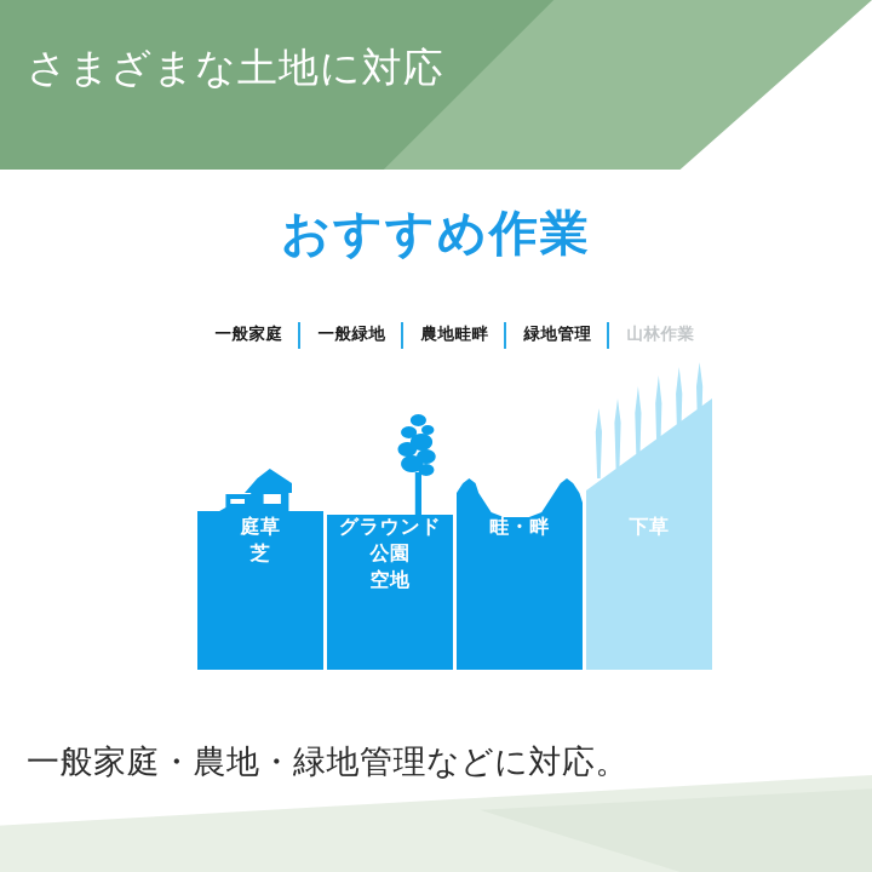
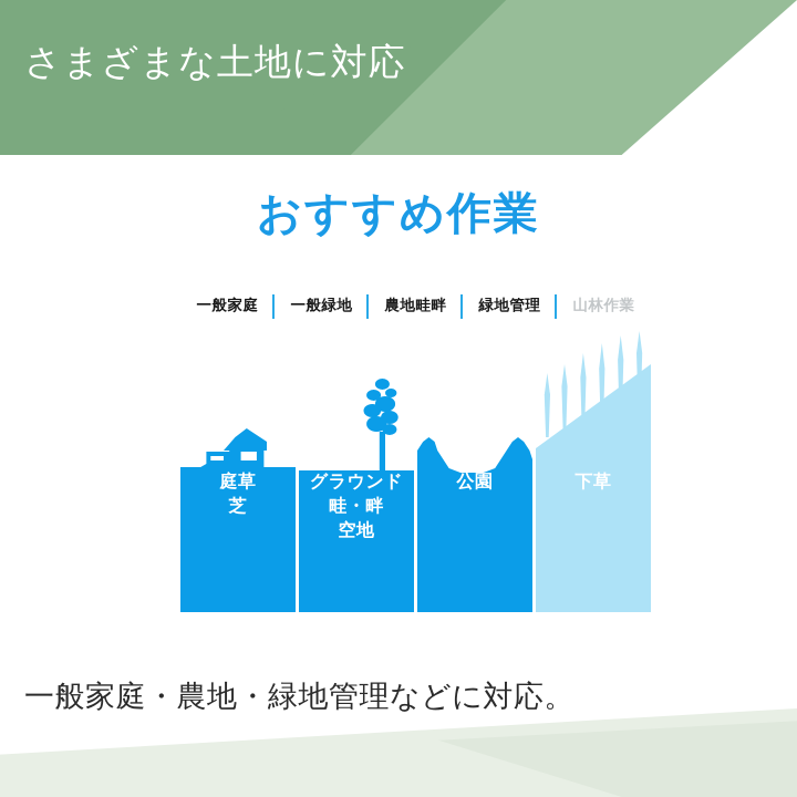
  さまざまな土地に対応
  おすすめ作業
  一般家庭
  一般緑地
  農地畦畔
  緑地管理
  山林作業
  庭草
  芝
  グラウンド
- 公園
+ 畦・畔
  空地
- 畦・畔
+ 公園
  下草
  一般家庭・農地・緑地管理などに対応。
